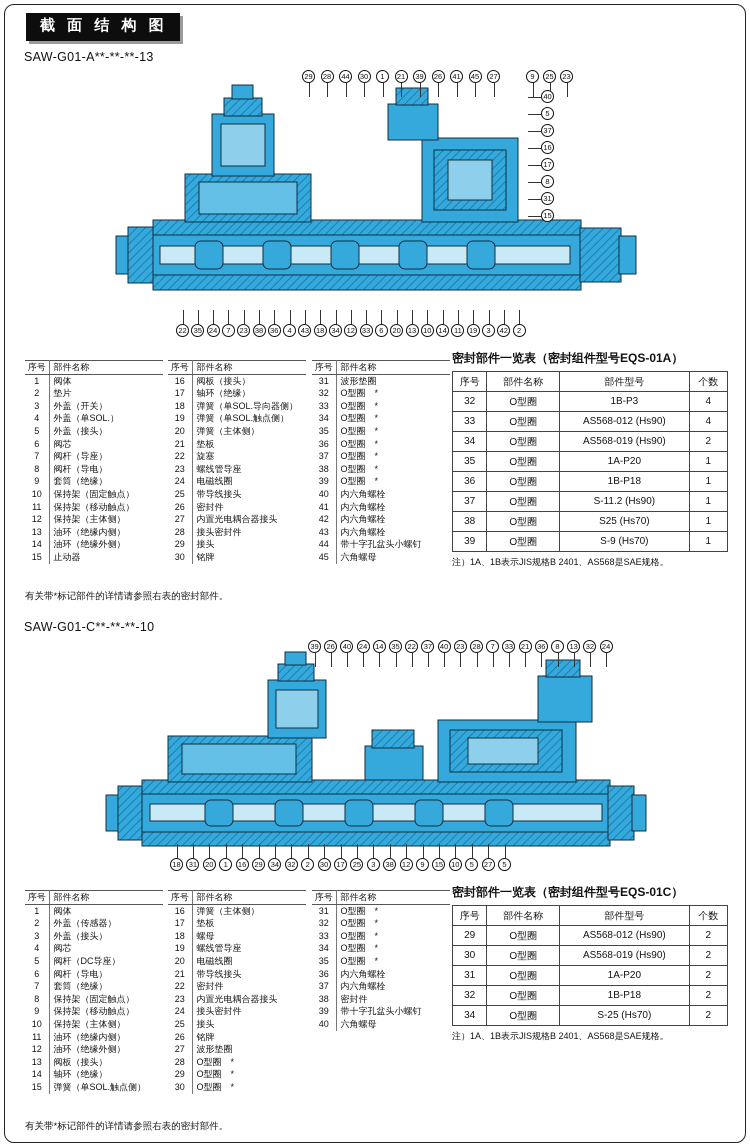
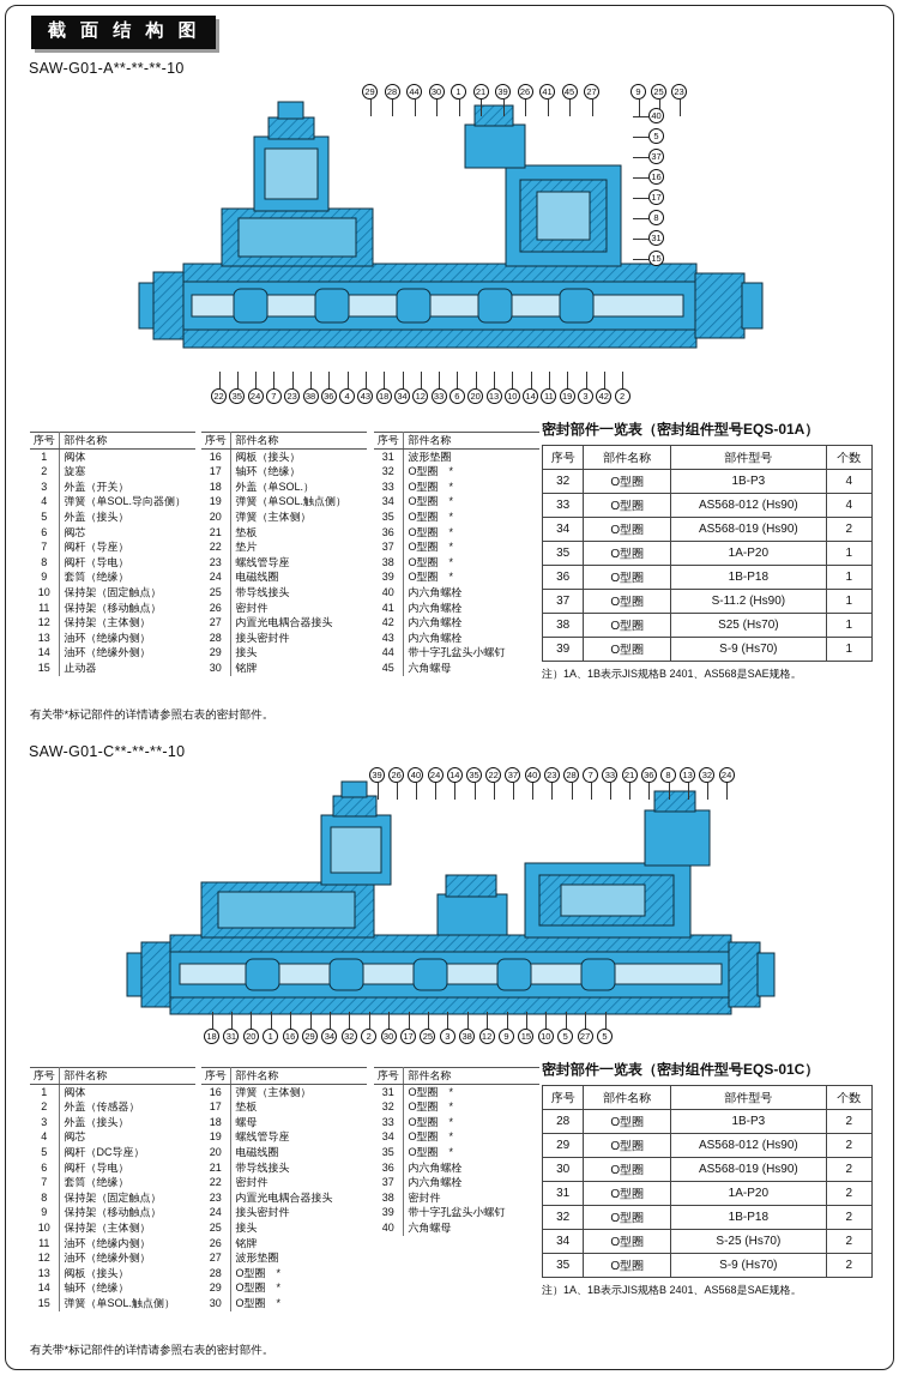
  截 面 结 构 图
- SAW-G01-A**-**-**-13
+ SAW-G01-A**-**-**-10
  29
  28
  44
  30
  1
  21
  39
  26
  41
  45
  27
  9
  25
  23
  40
  5
  37
  16
  17
  8
  31
  15
  22
  35
  24
  7
  23
  38
  36
  4
  43
  18
  34
  12
  33
  6
  20
  13
  10
  14
  11
  19
  3
  42
  2
  序号	部件名称
  1	阀体
- 2	垫片
+ 2	旋塞
  3	外盖（开关）
- 4	外盖（单SOL.）
+ 4	弹簧（单SOL.导向器侧）
  5	外盖（接头）
  6	阀芯
  7	阀杆（导座）
  8	阀杆（导电）
  9	套筒（绝缘）
  10	保持架（固定触点）
  11	保持架（移动触点）
  12	保持架（主体侧）
  13	油环（绝缘内侧）
  14	油环（绝缘外侧）
  15	止动器
  序号	部件名称
  16	阀板（接头）
  17	轴环（绝缘）
- 18	弹簧（单SOL.导向器侧）
+ 18	外盖（单SOL.）
  19	弹簧（单SOL.触点侧）
  20	弹簧（主体侧）
  21	垫板
- 22	旋塞
+ 22	垫片
  23	螺线管导座
  24	电磁线圈
  25	带导线接头
  26	密封件
  27	内置光电耦合器接头
  28	接头密封件
  29	接头
  30	铭牌
  序号	部件名称
  31	波形垫圈
  32	O型圈 *
  33	O型圈 *
  34	O型圈 *
  35	O型圈 *
  36	O型圈 *
  37	O型圈 *
  38	O型圈 *
  39	O型圈 *
  40	内六角螺栓
  41	内六角螺栓
  42	内六角螺栓
  43	内六角螺栓
  44	带十字孔盆头小螺钉
  45	六角螺母
  密封部件一览表（密封组件型号EQS-01A）
  序号	部件名称	部件型号	个数
  32	O型圈	1B-P3	4
  33	O型圈	AS568-012 (Hs90)	4
  34	O型圈	AS568-019 (Hs90)	2
  35	O型圈	1A-P20	1
  36	O型圈	1B-P18	1
  37	O型圈	S-11.2 (Hs90)	1
  38	O型圈	S25 (Hs70)	1
  39	O型圈	S-9 (Hs70)	1
  注）1A、1B表示JIS规格B 2401、AS568是SAE规格。
  有关带*标记部件的详情请参照右表的密封部件。
  SAW-G01-C**-**-**-10
  39
  26
  40
  24
  14
  35
  22
  37
  40
  23
  28
  7
  33
  21
  36
  8
  13
  32
  24
  18
  31
  20
  1
  16
  29
  34
  32
  2
  30
  17
  25
  3
  38
  12
  9
  15
  10
  5
  27
  5
  序号	部件名称
  1	阀体
  2	外盖（传感器）
  3	外盖（接头）
  4	阀芯
  5	阀杆（DC导座）
  6	阀杆（导电）
  7	套筒（绝缘）
  8	保持架（固定触点）
  9	保持架（移动触点）
  10	保持架（主体侧）
  11	油环（绝缘内侧）
  12	油环（绝缘外侧）
  13	阀板（接头）
  14	轴环（绝缘）
  15	弹簧（单SOL.触点侧）
  序号	部件名称
  16	弹簧（主体侧）
  17	垫板
  18	螺母
  19	螺线管导座
  20	电磁线圈
  21	带导线接头
  22	密封件
  23	内置光电耦合器接头
  24	接头密封件
  25	接头
  26	铭牌
  27	波形垫圈
  28	O型圈 *
  29	O型圈 *
  30	O型圈 *
  序号	部件名称
  31	O型圈 *
  32	O型圈 *
  33	O型圈 *
  34	O型圈 *
  35	O型圈 *
  36	内六角螺栓
  37	内六角螺栓
  38	密封件
  39	带十字孔盆头小螺钉
  40	六角螺母
  密封部件一览表（密封组件型号EQS-01C）
  序号	部件名称	部件型号	个数
+ 28	O型圈	1B-P3	2
  29	O型圈	AS568-012 (Hs90)	2
  30	O型圈	AS568-019 (Hs90)	2
  31	O型圈	1A-P20	2
  32	O型圈	1B-P18	2
  34	O型圈	S-25 (Hs70)	2
+ 35	O型圈	S-9 (Hs70)	2
  注）1A、1B表示JIS规格B 2401、AS568是SAE规格。
  有关带*标记部件的详情请参照右表的密封部件。
